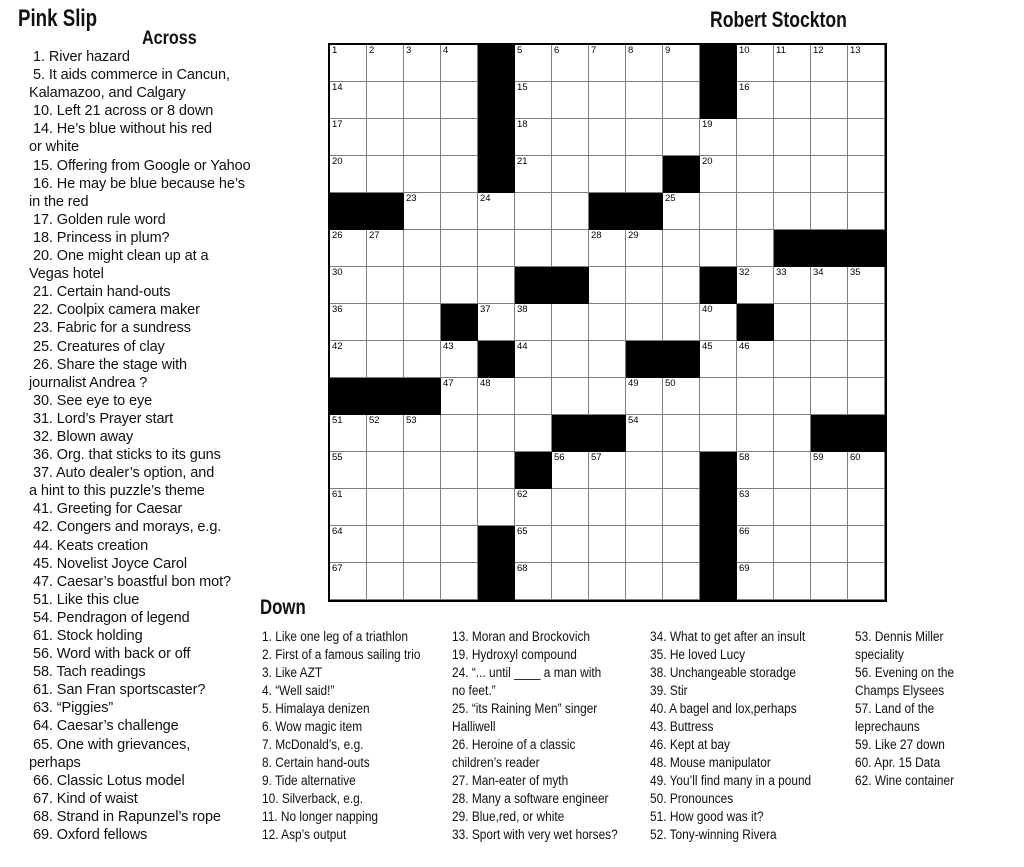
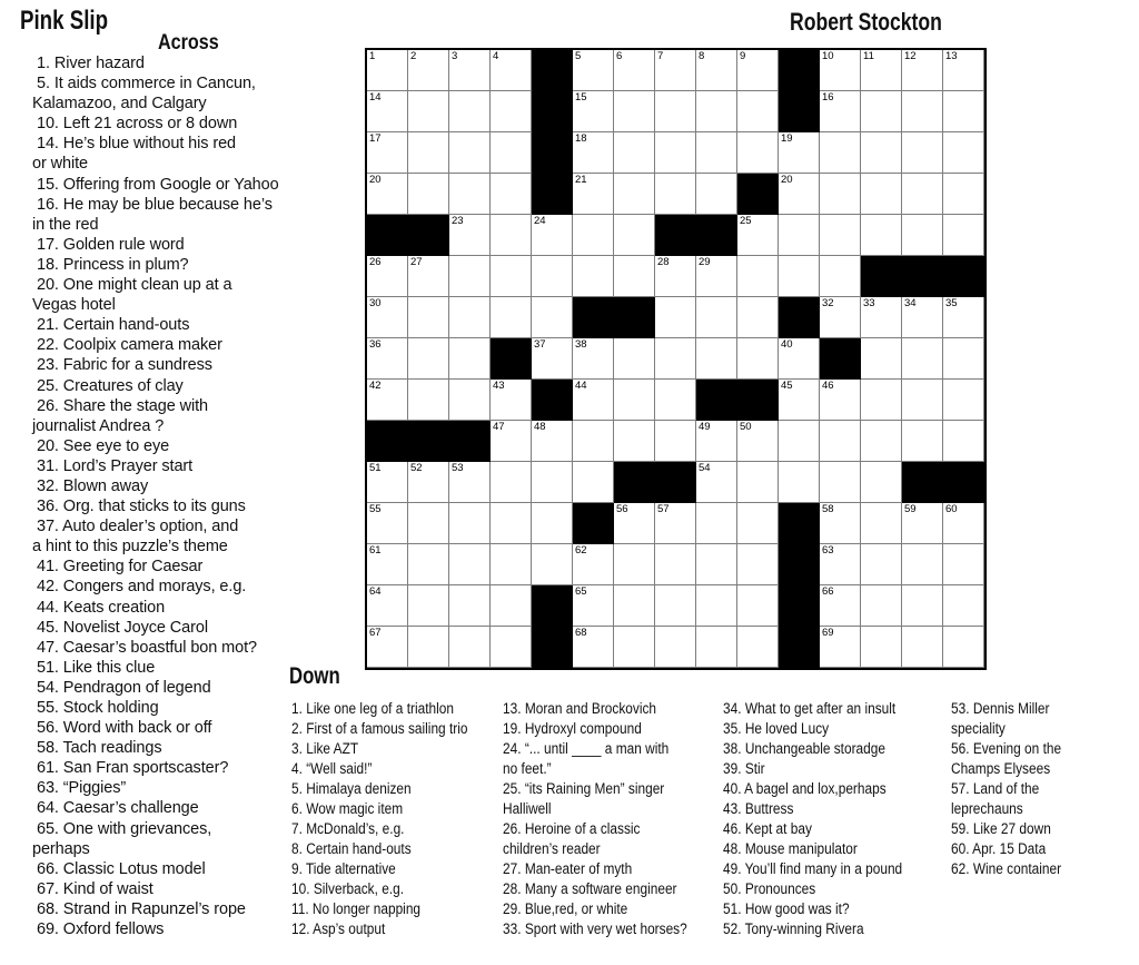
  Pink Slip
  Robert Stockton
  Across
  1. River hazard
  5. It aids commerce in Cancun,
  Kalamazoo, and Calgary
  10. Left 21 across or 8 down
  14. He’s blue without his red
  or white
  15. Offering from Google or Yahoo
  16. He may be blue because he’s
  in the red
  17. Golden rule word
  18. Princess in plum?
  20. One might clean up at a
  Vegas hotel
  21. Certain hand-outs
  22. Coolpix camera maker
  23. Fabric for a sundress
  25. Creatures of clay
  26. Share the stage with
  journalist Andrea ?
- 30. See eye to eye
+ 20. See eye to eye
  31. Lord’s Prayer start
  32. Blown away
  36. Org. that sticks to its guns
  37. Auto dealer’s option, and
  a hint to this puzzle’s theme
  41. Greeting for Caesar
  42. Congers and morays, e.g.
  44. Keats creation
  45. Novelist Joyce Carol
  47. Caesar’s boastful bon mot?
  51. Like this clue
  54. Pendragon of legend
- 61. Stock holding
+ 55. Stock holding
  56. Word with back or off
  58. Tach readings
  61. San Fran sportscaster?
  63. “Piggies”
  64. Caesar’s challenge
  65. One with grievances,
  perhaps
  66. Classic Lotus model
  67. Kind of waist
  68. Strand in Rapunzel’s rope
  69. Oxford fellows
  1
  2
  3
  4
  5
  6
  7
  8
  9
  10
  11
  12
  13
  14
  15
  16
  17
  18
  19
  20
  21
  20
  23
  24
  25
  26
  27
  28
  29
  30
  32
  33
  34
  35
  36
  37
  38
  40
  42
  43
  44
  45
  46
  47
  48
  49
  50
  51
  52
  53
  54
  55
  56
  57
  58
  59
  60
  61
  62
  63
  64
  65
  66
  67
  68
  69
  Down
  1. Like one leg of a triathlon
  2. First of a famous sailing trio
  3. Like AZT
  4. “Well said!”
  5. Himalaya denizen
  6. Wow magic item
  7. McDonald’s, e.g.
  8. Certain hand-outs
  9. Tide alternative
  10. Silverback, e.g.
  11. No longer napping
  12. Asp’s output
  13. Moran and Brockovich
  19. Hydroxyl compound
  24. “... until ____ a man with
  no feet.”
  25. “its Raining Men” singer
  Halliwell
  26. Heroine of a classic
  children’s reader
  27. Man-eater of myth
  28. Many a software engineer
  29. Blue,red, or white
  33. Sport with very wet horses?
  34. What to get after an insult
  35. He loved Lucy
  38. Unchangeable storadge
  39. Stir
  40. A bagel and lox,perhaps
  43. Buttress
  46. Kept at bay
  48. Mouse manipulator
  49. You’ll find many in a pound
  50. Pronounces
  51. How good was it?
  52. Tony-winning Rivera
  53. Dennis Miller
  speciality
  56. Evening on the
  Champs Elysees
  57. Land of the
  leprechauns
  59. Like 27 down
  60. Apr. 15 Data
  62. Wine container
